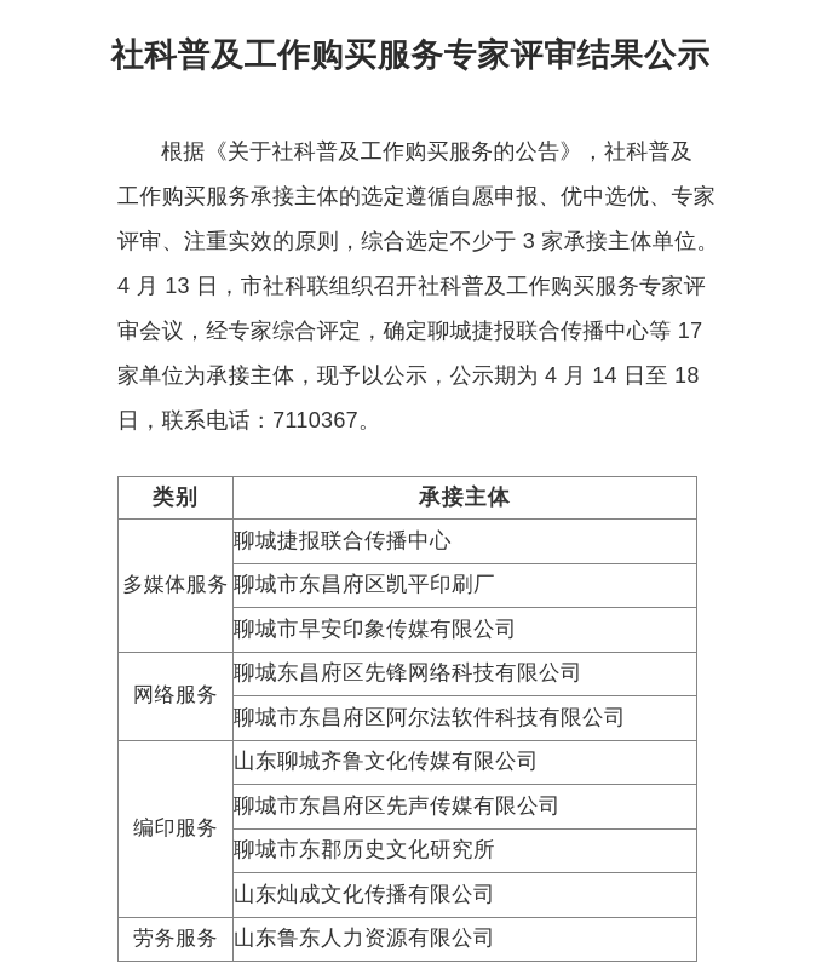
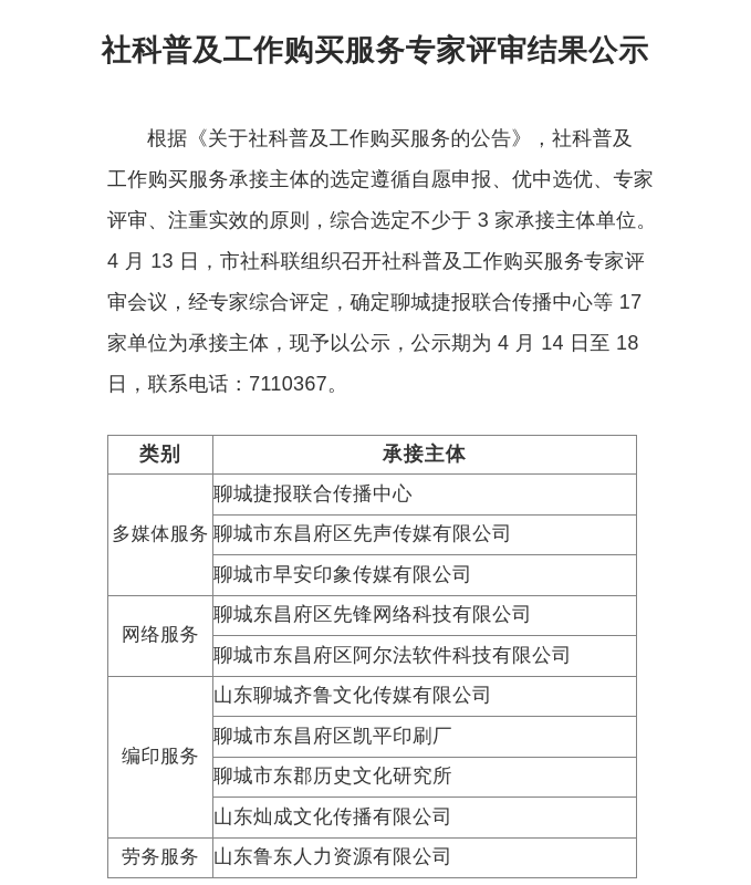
  社科普及工作购买服务专家评审结果公示
  根据《关于社科普及工作购买服务的公告》，社科普及
  工作购买服务承接主体的选定遵循自愿申报、优中选优、专家
  评审、注重实效的原则，综合选定不少于 3 家承接主体单位。
  4 月 13 日，市社科联组织召开社科普及工作购买服务专家评
  审会议，经专家综合评定，确定聊城捷报联合传播中心等 17
  家单位为承接主体，现予以公示，公示期为 4 月 14 日至 18
  日，联系电话：7110367。
  类别	承接主体
  多媒体服务	聊城捷报联合传播中心
- 聊城市东昌府区凯平印刷厂
+ 聊城市东昌府区先声传媒有限公司
  聊城市早安印象传媒有限公司
  网络服务	聊城东昌府区先锋网络科技有限公司
  聊城市东昌府区阿尔法软件科技有限公司
  编印服务	山东聊城齐鲁文化传媒有限公司
- 聊城市东昌府区先声传媒有限公司
+ 聊城市东昌府区凯平印刷厂
  聊城市东郡历史文化研究所
  山东灿成文化传播有限公司
  劳务服务	山东鲁东人力资源有限公司
